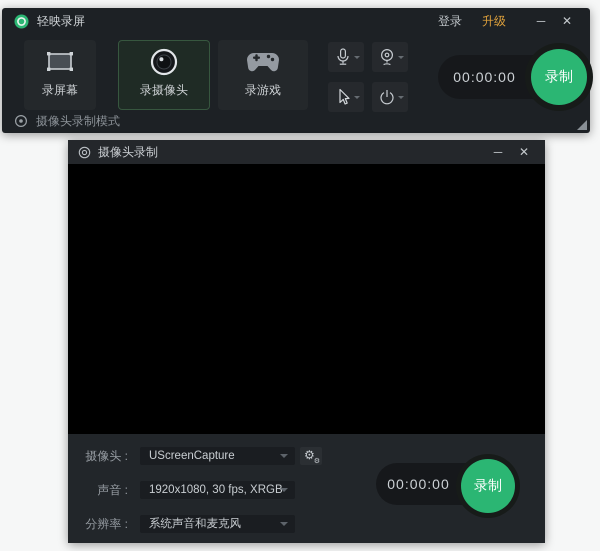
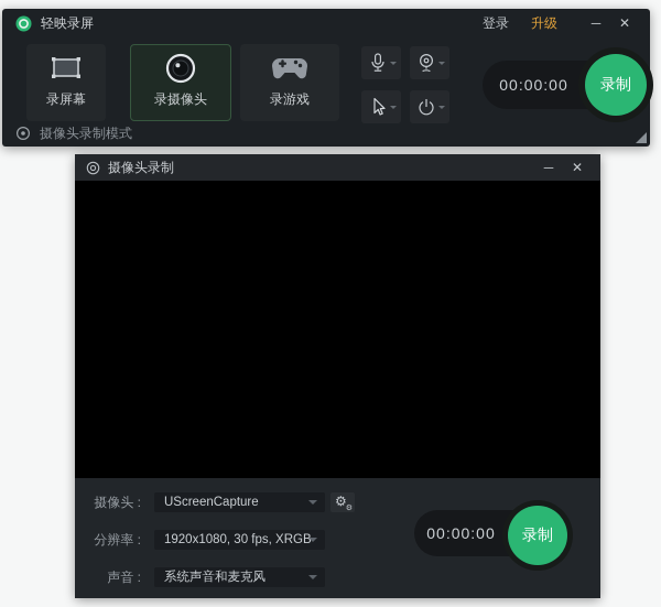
  轻映录屏
  登录
  升级
  ─
  ✕
  录屏幕
  录摄像头
  录游戏
  00:00:00
  录制
  摄像头录制模式
  摄像头录制
  ─
  ✕
  摄像头 :
  UScreenCapture
  ⚙
- 声音 :
+ 分辨率 :
  1920x1080, 30 fps, XRGB
- 分辨率 :
+ 声音 :
  系统声音和麦克风
  00:00:00
  录制
